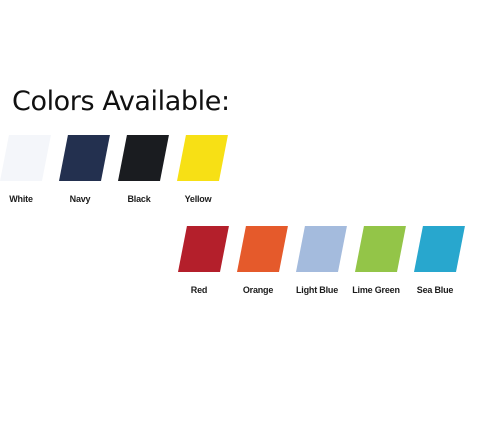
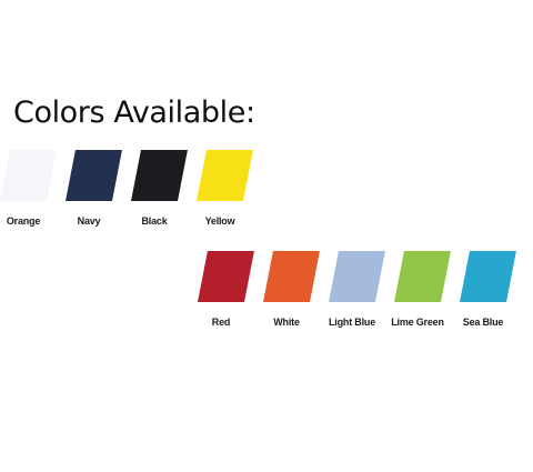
  Colors Available:
- White
+ Orange
  Navy
  Black
  Yellow
  Red
- Orange
+ White
  Light Blue
  Lime Green
  Sea Blue
